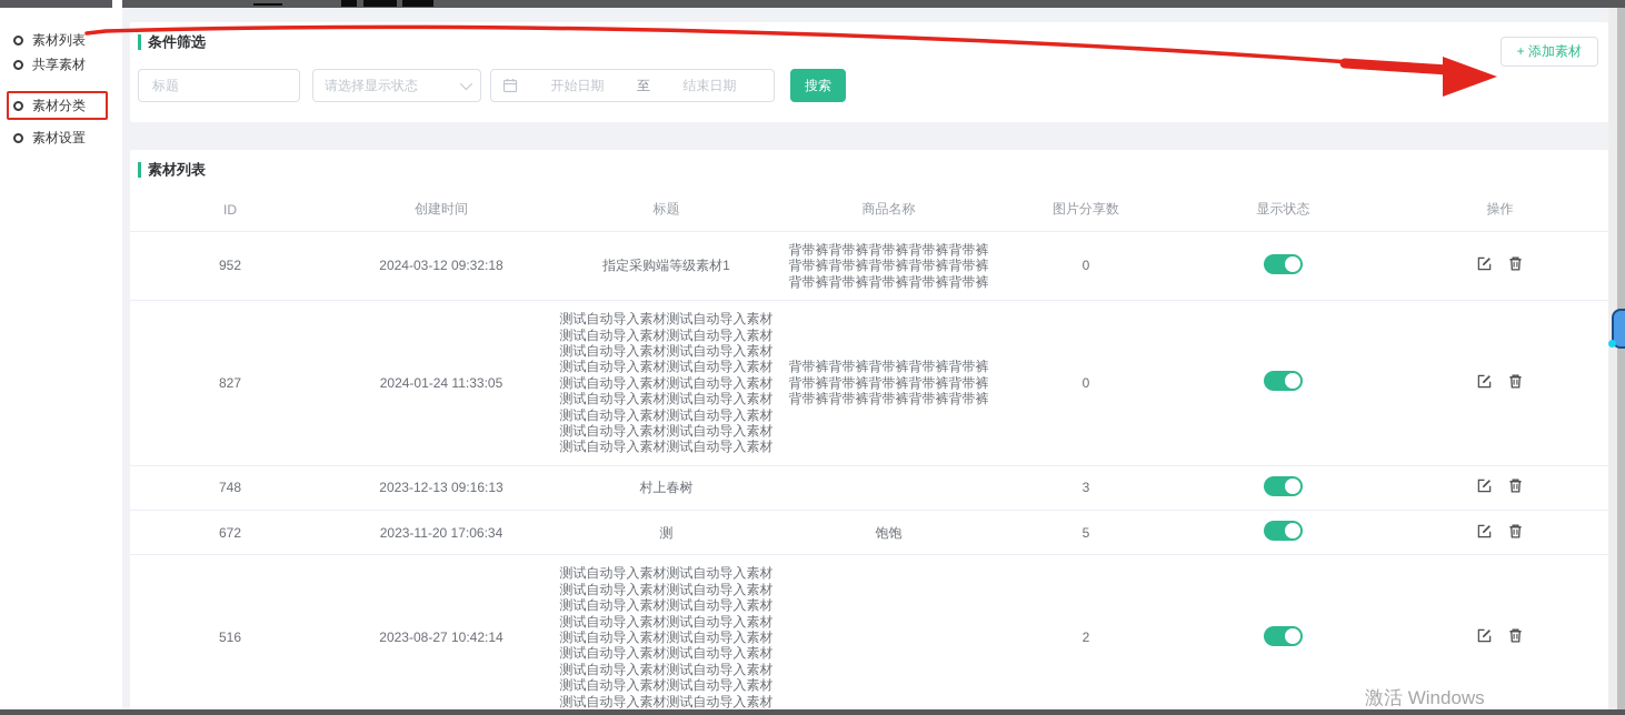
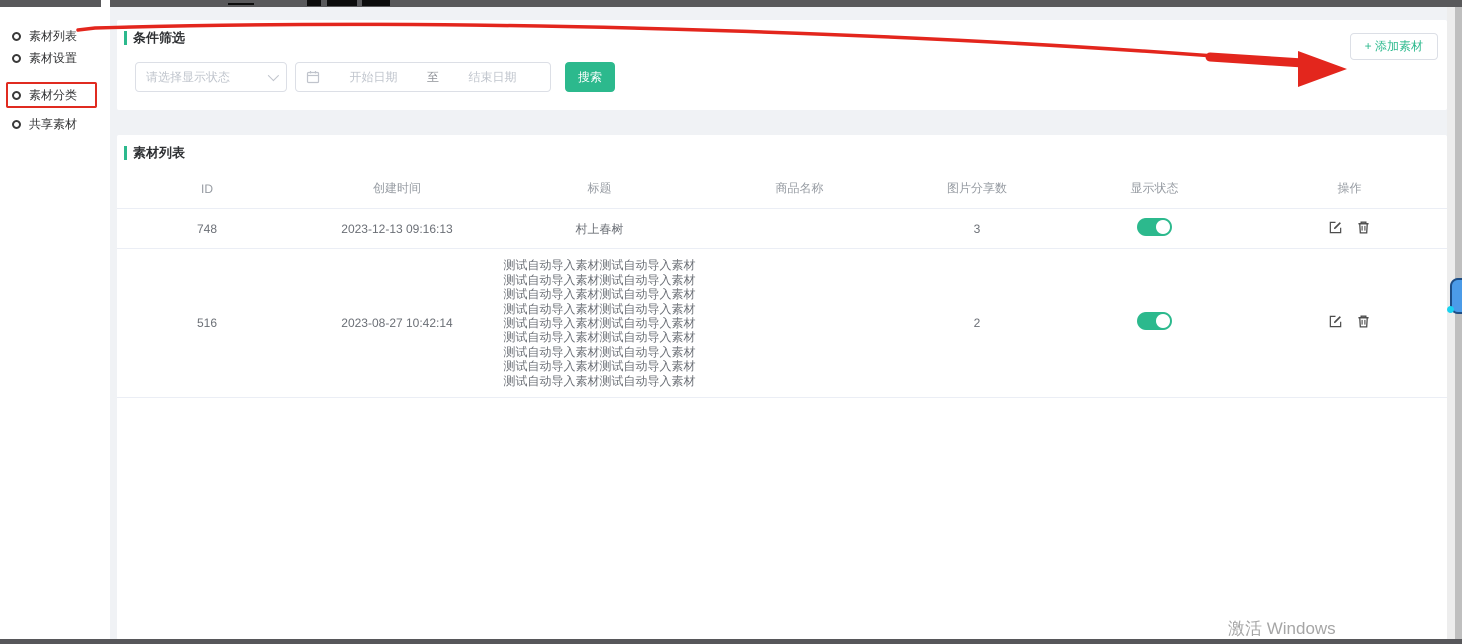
  素材列表
- 共享素材
+ 素材设置
  素材分类
- 素材设置
+ 共享素材
  条件筛选
  + 添加素材
- 标题
  请选择显示状态
  开始日期
  至
  结束日期
  搜索
  素材列表
  ID	创建时间	标题	商品名称	图片分享数	显示状态	操作
- 952	2024-03-12 09:32:18	指定采购端等级素材1	背带裤背带裤背带裤背带裤背带裤背带裤背带裤背带裤背带裤背带裤背带裤背带裤背带裤背带裤背带裤	0
- 827	2024-01-24 11:33:05	测试自动导入素材测试自动导入素材测试自动导入素材测试自动导入素材测试自动导入素材测试自动导入素材测试自动导入素材测试自动导入素材测试自动导入素材测试自动导入素材测试自动导入素材测试自动导入素材测试自动导入素材测试自动导入素材测试自动导入素材测试自动导入素材测试自动导入素材测试自动导入素材	背带裤背带裤背带裤背带裤背带裤背带裤背带裤背带裤背带裤背带裤背带裤背带裤背带裤背带裤背带裤	0
  748	2023-12-13 09:16:13	村上春树		3
- 672	2023-11-20 17:06:34	测	饱饱	5
  516	2023-08-27 10:42:14	测试自动导入素材测试自动导入素材测试自动导入素材测试自动导入素材测试自动导入素材测试自动导入素材测试自动导入素材测试自动导入素材测试自动导入素材测试自动导入素材测试自动导入素材测试自动导入素材测试自动导入素材测试自动导入素材测试自动导入素材测试自动导入素材测试自动导入素材测试自动导入素材		2
  激活 Windows
